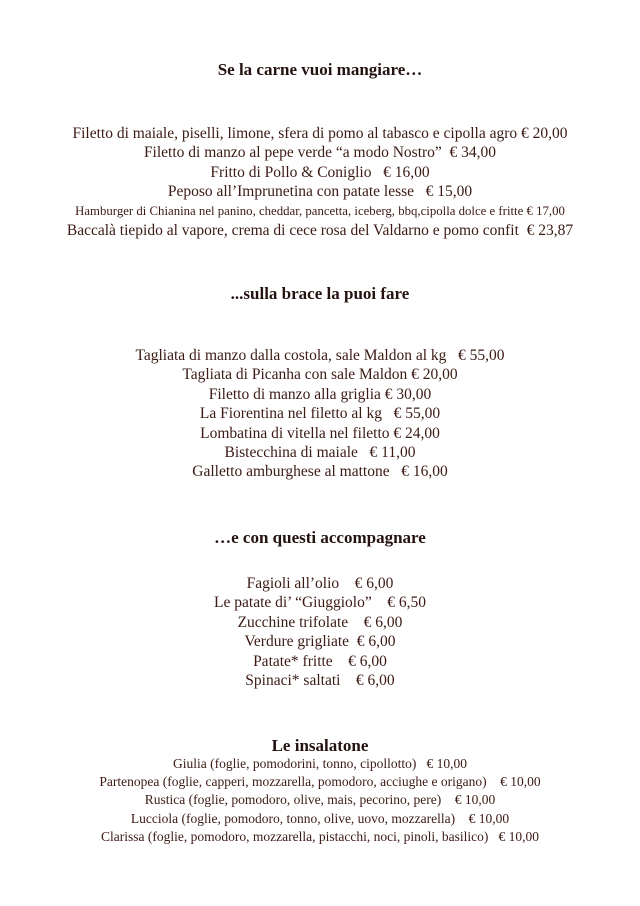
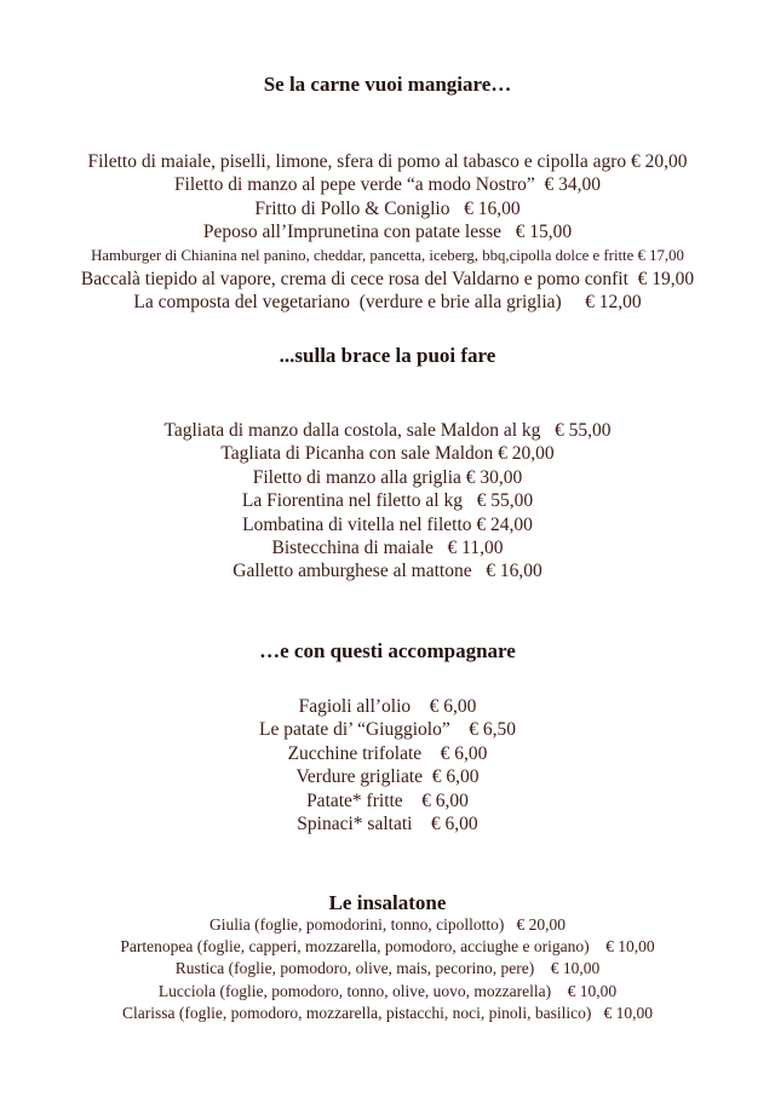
  Se la carne vuoi mangiare…
  Filetto di maiale, piselli, limone, sfera di pomo al tabasco e cipolla agro € 20,00
  Filetto di manzo al pepe verde “a modo Nostro” € 34,00
  Fritto di Pollo & Coniglio € 16,00
  Peposo all’Imprunetina con patate lesse € 15,00
  Hamburger di Chianina nel panino, cheddar, pancetta, iceberg, bbq,cipolla dolce e fritte € 17,00
- Baccalà tiepido al vapore, crema di cece rosa del Valdarno e pomo confit € 23,87
+ Baccalà tiepido al vapore, crema di cece rosa del Valdarno e pomo confit € 19,00
+ La composta del vegetariano (verdure e brie alla griglia) € 12,00
  ...sulla brace la puoi fare
  Tagliata di manzo dalla costola, sale Maldon al kg € 55,00
  Tagliata di Picanha con sale Maldon € 20,00
  Filetto di manzo alla griglia € 30,00
  La Fiorentina nel filetto al kg € 55,00
  Lombatina di vitella nel filetto € 24,00
  Bistecchina di maiale € 11,00
  Galletto amburghese al mattone € 16,00
  …e con questi accompagnare
  Fagioli all’olio € 6,00
  Le patate di’ “Giuggiolo” € 6,50
  Zucchine trifolate € 6,00
  Verdure grigliate € 6,00
  Patate* fritte € 6,00
  Spinaci* saltati € 6,00
  Le insalatone
- Giulia (foglie, pomodorini, tonno, cipollotto) € 10,00
+ Giulia (foglie, pomodorini, tonno, cipollotto) € 20,00
  Partenopea (foglie, capperi, mozzarella, pomodoro, acciughe e origano) € 10,00
  Rustica (foglie, pomodoro, olive, mais, pecorino, pere) € 10,00
  Lucciola (foglie, pomodoro, tonno, olive, uovo, mozzarella) € 10,00
  Clarissa (foglie, pomodoro, mozzarella, pistacchi, noci, pinoli, basilico) € 10,00
